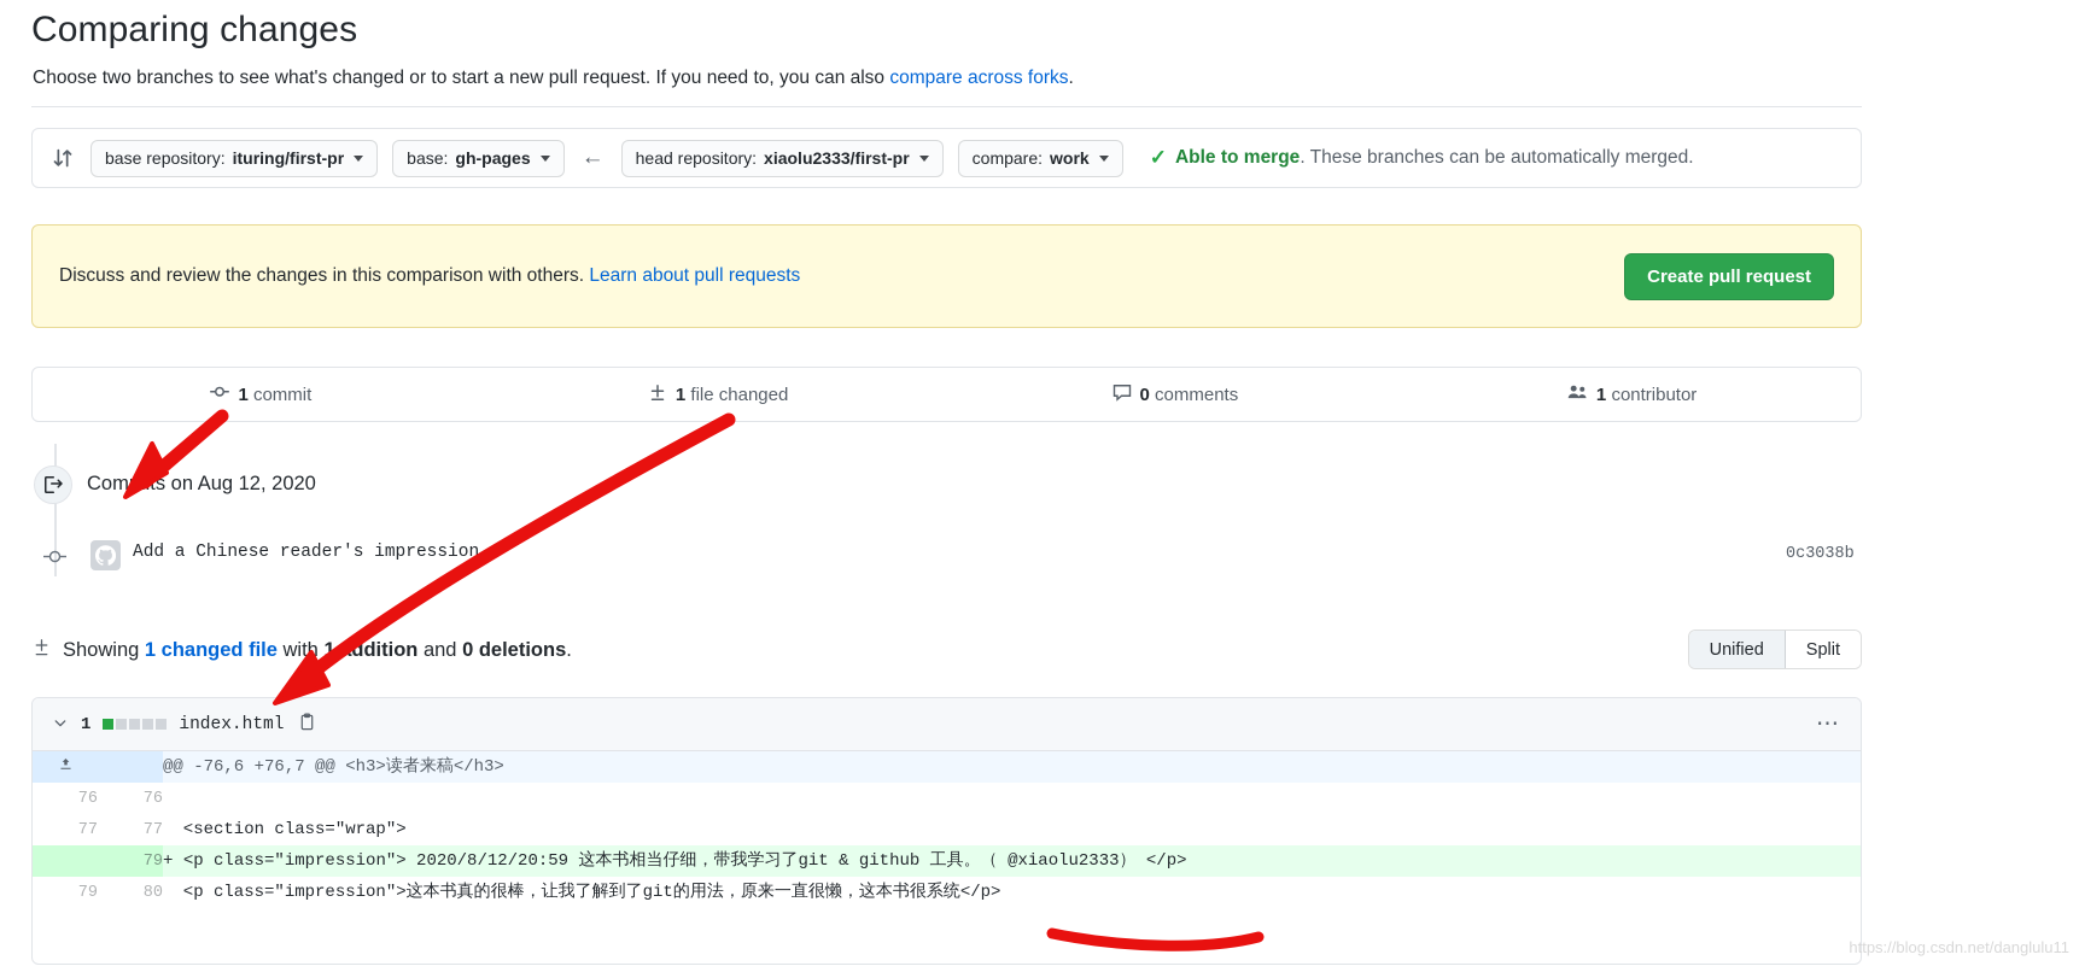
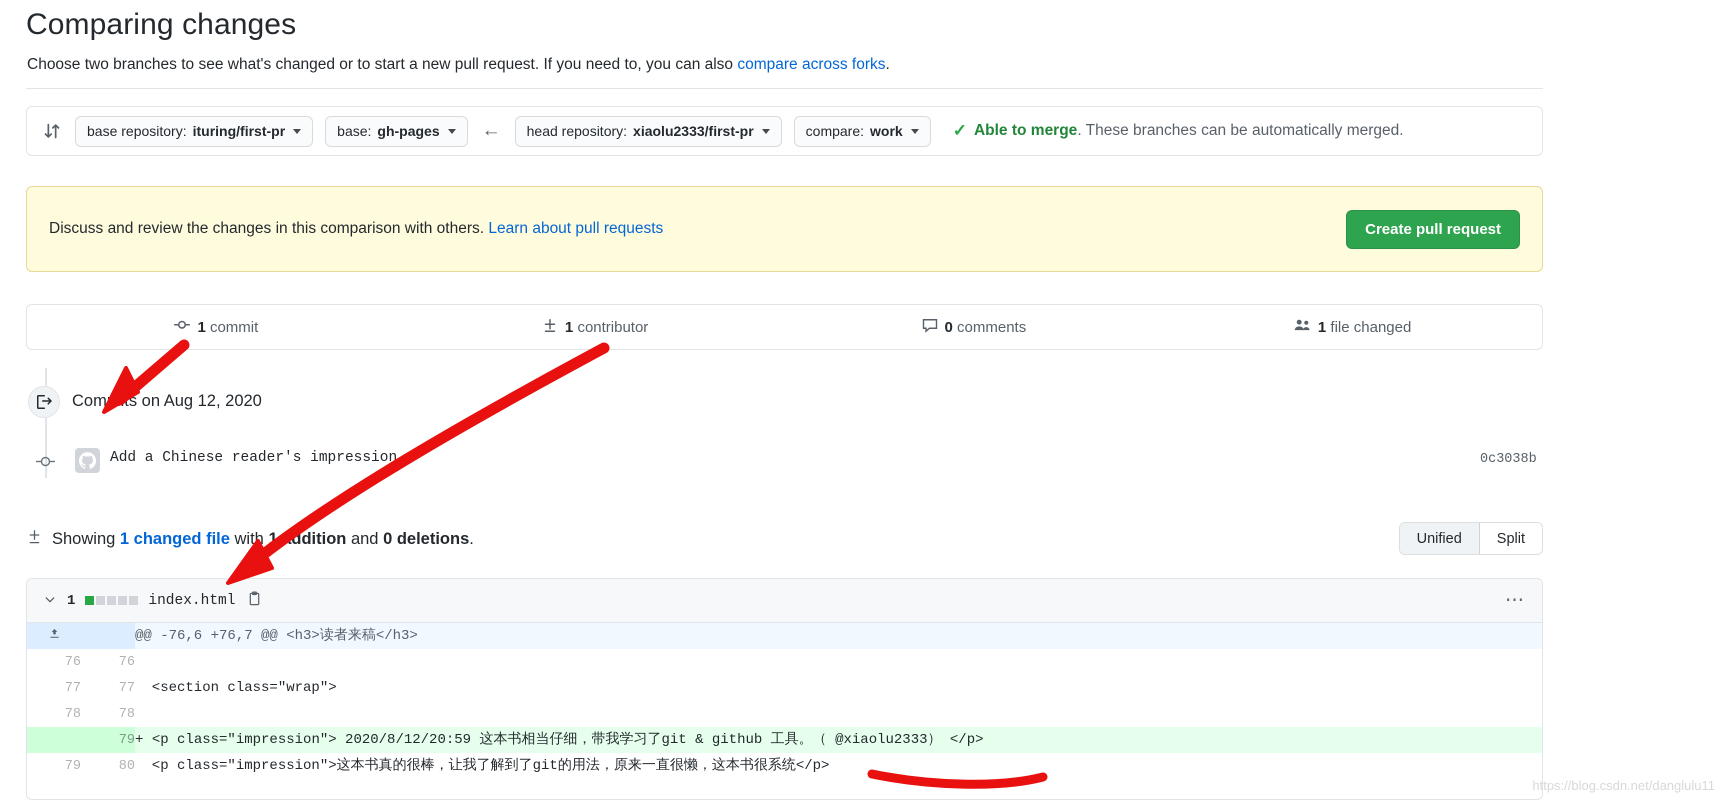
  Comparing changes
  Choose two branches to see what's changed or to start a new pull request. If you need to, you can also compare across forks.
  base repository:
  ituring/first-pr
  base:
  gh-pages
  ←
  head repository:
  xiaolu2333/first-pr
  compare:
  work
  ✓
  Able to merge. These branches can be automatically merged.
  Discuss and review the changes in this comparison with others. Learn about pull requests
  Create pull request
  1 commit
- 1 file changed
+ 1 contributor
  0 comments
- 1 contributor
+ 1 file changed
  Coms on Aug 12, 2020
  Add a Chinese reader's impression
  0c3038b
  Showing 1 changed file with 1ddition and 0 deletions.
  Unified
  Split
  1
  index.html
  ⋯
  		@@ -76,6 +76,7 @@ <h3>读者来稿</h3>
  76	76
  77	77	<section class="wrap">
+ 78	78
  	79	+ <p class="impression"> 2020/8/12/20:59 这本书相当仔细，带我学习了git & github 工具。（ @xiaolu2333） </p>
  79	80	<p class="impression">这本书真的很棒，让我了解到了git的用法，原来一直很懒，这本书很系统</p>
  https://blog.csdn.net/danglulu11
